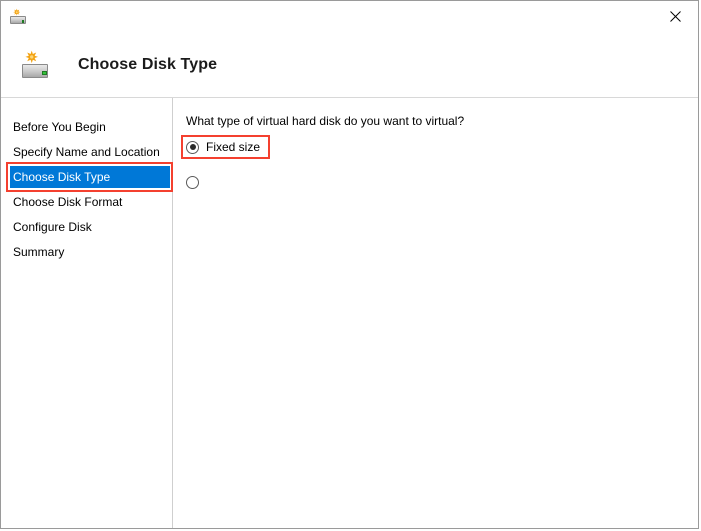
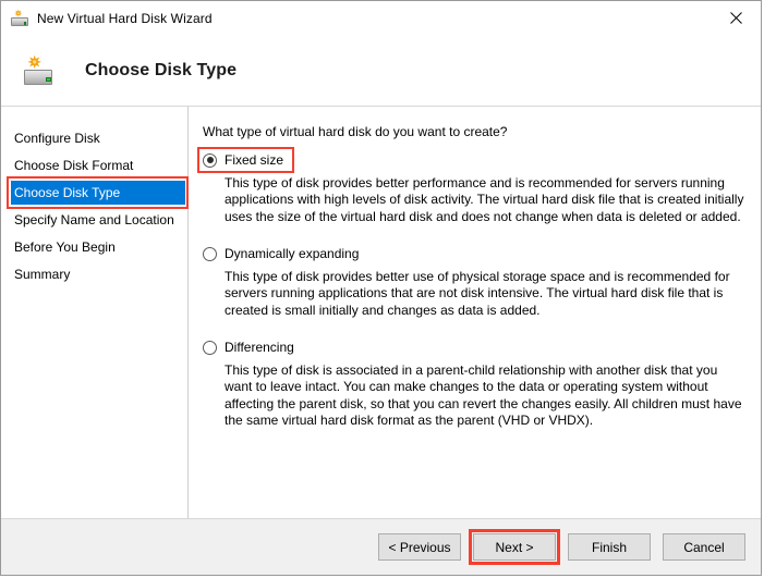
+ New Virtual Hard Disk Wizard
  Choose Disk Type
- Before You Begin
+ Configure Disk
- Specify Name and Location
+ Choose Disk Format
  Choose Disk Type
- Choose Disk Format
+ Specify Name and Location
- Configure Disk
+ Before You Begin
  Summary
- What type of virtual hard disk do you want to virtual?
+ What type of virtual hard disk do you want to create?
  Fixed size
+ This type of disk provides better performance and is recommended for servers running applications with high levels of disk activity. The virtual hard disk file that is created initially uses the size of the virtual hard disk and does not change when data is deleted or added.
+ Dynamically expanding
+ This type of disk provides better use of physical storage space and is recommended for servers running applications that are not disk intensive. The virtual hard disk file that is created is small initially and changes as data is added.
+ Differencing
+ This type of disk is associated in a parent-child relationship with another disk that you want to leave intact. You can make changes to the data or operating system without affecting the parent disk, so that you can revert the changes easily. All children must have the same virtual hard disk format as the parent (VHD or VHDX).
+ < Previous
+ Next >
+ Finish
+ Cancel
